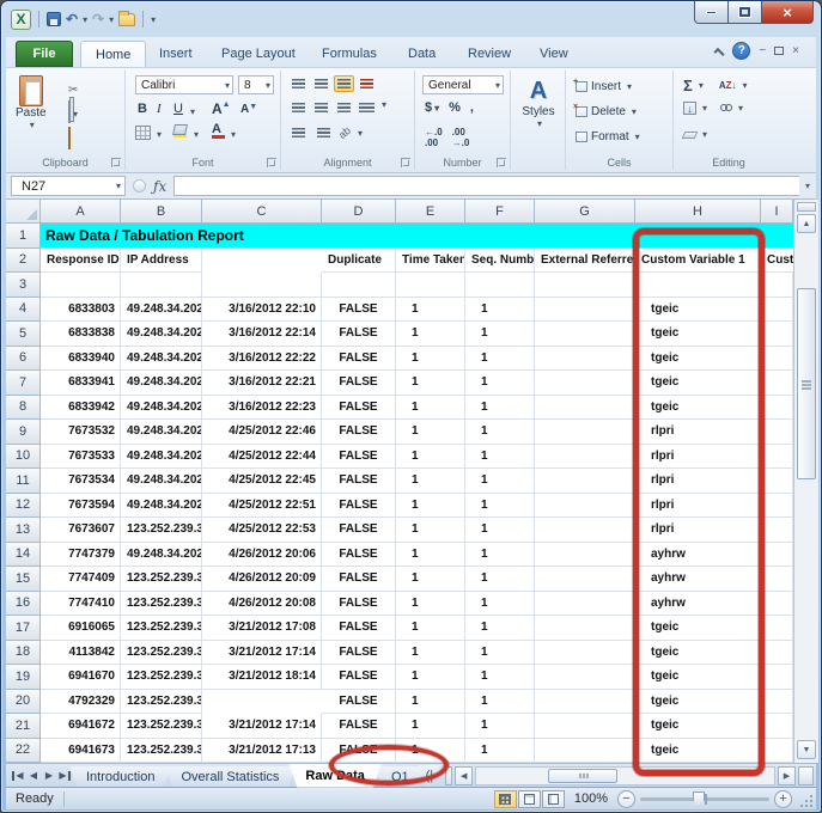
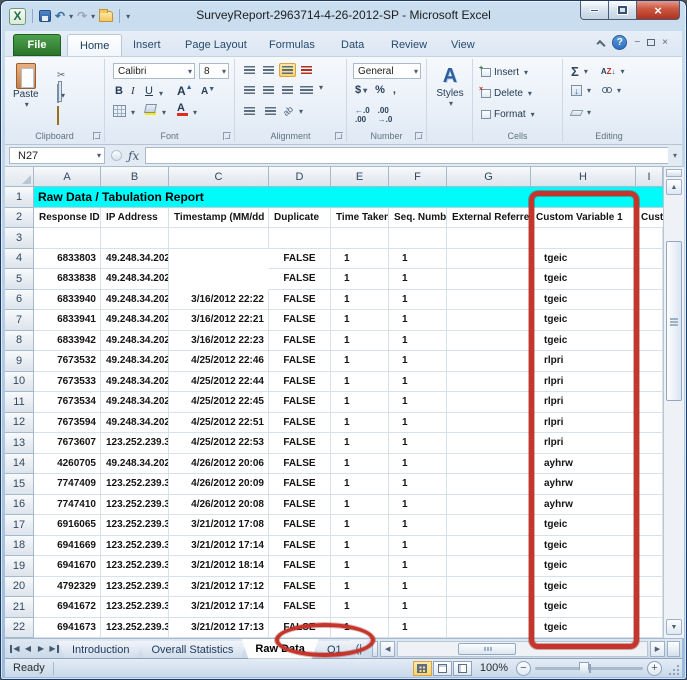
  X
  ↶
  ▾
  ↷
  ▾
  ▾
+ SurveyReport-2963714-4-26-2012-SP - Microsoft Excel
  ×
  File
  Home
  Insert
  Page Layout
  Formulas
  Data
  Review
  View
  ?
  −
  ×
  Paste
  ▾
  ✂
  ▾
  Clipboard
  Calibri
  ▾
  8
  ▾
  B
  I
  U
  ▾
  ▾
  ▾
  A
  ▾
  Font
  ▾
  ▾
  Alignment
  General
  ▾
  $ ▾
  %
  ,
  ←.0
  .00
  .00
  →.0
  Number
  A
  Styles
  ▾
  Insert
  ▾
  Delete
  ▾
  Format
  ▾
  Cells
  Σ
  ▾
  AZ↓
  ▾
  ↓
  ▾
  ▾
  ▾
  Editing
  N27
  ▾
  ƒx
  ▾
  A
  B
  C
  D
  E
  F
  G
  H
  I
  1
  2
  3
  4
  5
  6
  7
  8
  9
  10
  11
  12
  13
  14
  15
  16
  17
  18
  19
  20
  21
  22
  Raw Data / Tabulation Report
  Response ID
  IP Address
+ Timestamp (MM/dd
  Duplicate
  Time Taken
  Seq. Numb
  External Referre
  Custom Variable 1
  6833803
  49.248.34.202
- 3/16/2012 22:10
  FALSE
  1
  1
  tgeic
  6833838
  49.248.34.202
- 3/16/2012 22:14
  FALSE
  1
  1
  tgeic
  6833940
  49.248.34.202
  3/16/2012 22:22
  FALSE
  1
  1
  tgeic
  6833941
  49.248.34.202
  3/16/2012 22:21
  FALSE
  1
  1
  tgeic
  6833942
  49.248.34.202
  3/16/2012 22:23
  FALSE
  1
  1
  tgeic
  7673532
  49.248.34.202
  4/25/2012 22:46
  FALSE
  1
  1
  rlpri
  7673533
  49.248.34.202
  4/25/2012 22:44
  FALSE
  1
  1
  rlpri
  7673534
  49.248.34.202
  4/25/2012 22:45
  FALSE
  1
  1
  rlpri
  7673594
  49.248.34.202
  4/25/2012 22:51
  FALSE
  1
  1
  rlpri
  7673607
  123.252.239.3
  4/25/2012 22:53
  FALSE
  1
  1
  rlpri
- 7747379
+ 4260705
  49.248.34.202
  4/26/2012 20:06
  FALSE
  1
  1
  ayhrw
  7747409
  123.252.239.3
  4/26/2012 20:09
  FALSE
  1
  1
  ayhrw
  7747410
  123.252.239.3
  4/26/2012 20:08
  FALSE
  1
  1
  ayhrw
  6916065
  123.252.239.3
  3/21/2012 17:08
  FALSE
  1
  1
  tgeic
- 4113842
+ 6941669
  123.252.239.3
  3/21/2012 17:14
  FALSE
  1
  1
  tgeic
  6941670
  123.252.239.3
  3/21/2012 18:14
  FALSE
  1
  1
  tgeic
  4792329
  123.252.239.3
+ 3/21/2012 17:12
  FALSE
  1
  1
  tgeic
  6941672
  123.252.239.3
  3/21/2012 17:14
  FALSE
  1
  1
  tgeic
  6941673
  123.252.239.3
  3/21/2012 17:13
  FALSE
  1
  1
  tgeic
  ◀
  ◀
  ▶
  ▶
  Introduction
  Overall Statistics
  Raw Data
  Q1
  (|
  Ready
  100%
  −
  +
